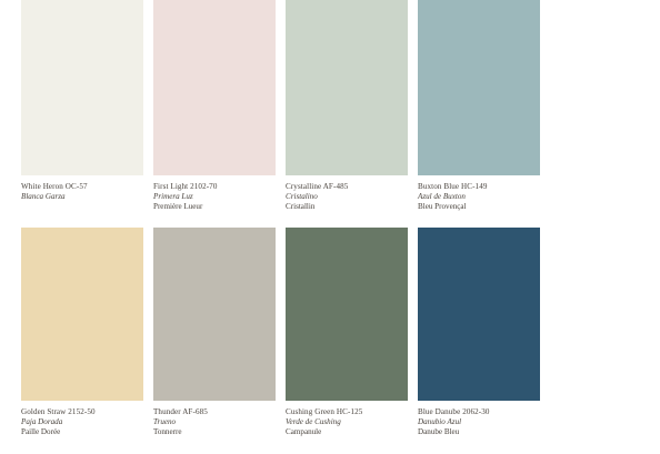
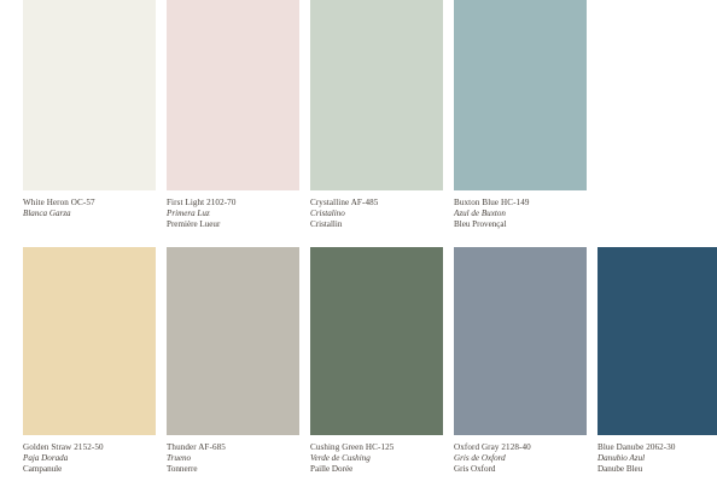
  White Heron OC-57
  Blanca Garza
  First Light 2102-70
  Primera Luz
  Première Lueur
  Crystalline AF-485
  Cristalino
  Cristallin
  Buxton Blue HC-149
  Azul de Buxton
  Bleu Provençal
  Golden Straw 2152-50
  Paja Dorada
- Paille Dorée
+ Campanule
  Thunder AF-685
  Trueno
  Tonnerre
  Cushing Green HC-125
  Verde de Cushing
- Campanule
+ Paille Dorée
+ Oxford Gray 2128-40
+ Gris de Oxford
+ Gris Oxford
  Blue Danube 2062-30
  Danubio Azul
  Danube Bleu
